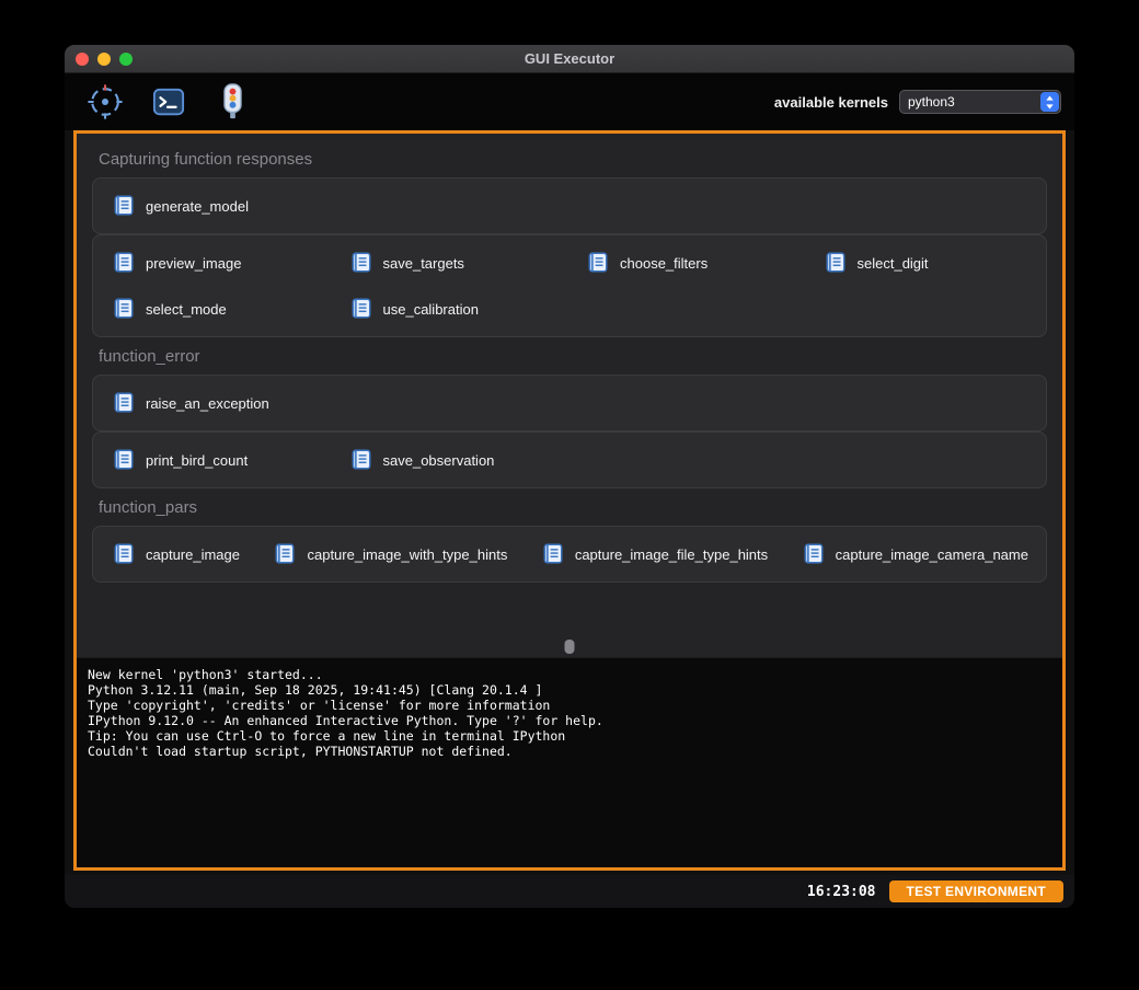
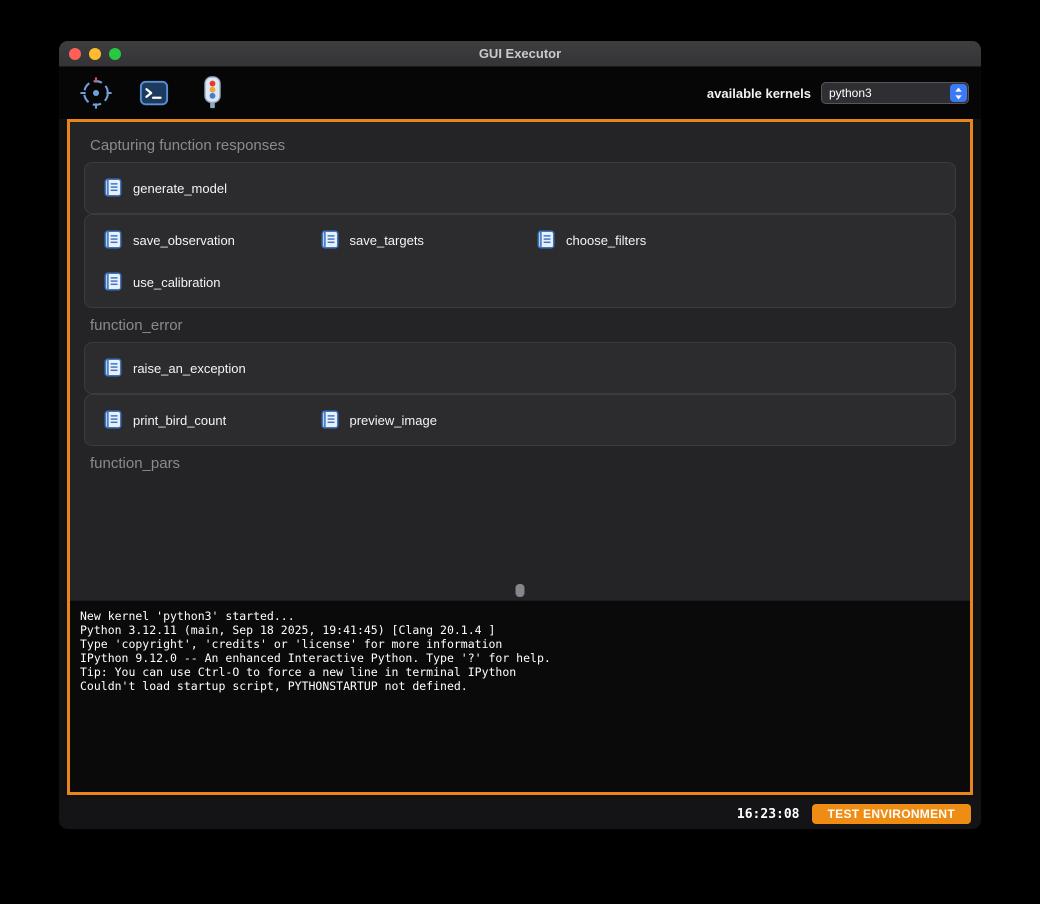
  GUI Executor
  available kernels
  python3
  Capturing function responses
  generate_model
- preview_image
+ save_observation
  save_targets
  choose_filters
- select_digit
- select_mode
  use_calibration
  function_error
  raise_an_exception
  print_bird_count
- save_observation
+ preview_image
  function_pars
- capture_image
- capture_image_with_type_hints
- capture_image_file_type_hints
- capture_image_camera_name
  New kernel 'python3' started...
  Python 3.12.11 (main, Sep 18 2025, 19:41:45) [Clang 20.1.4 ]
  Type 'copyright', 'credits' or 'license' for more information
  IPython 9.12.0 -- An enhanced Interactive Python. Type '?' for help.
  Tip: You can use Ctrl-O to force a new line in terminal IPython
  Couldn't load startup script, PYTHONSTARTUP not defined.
  16:23:08
  TEST ENVIRONMENT
